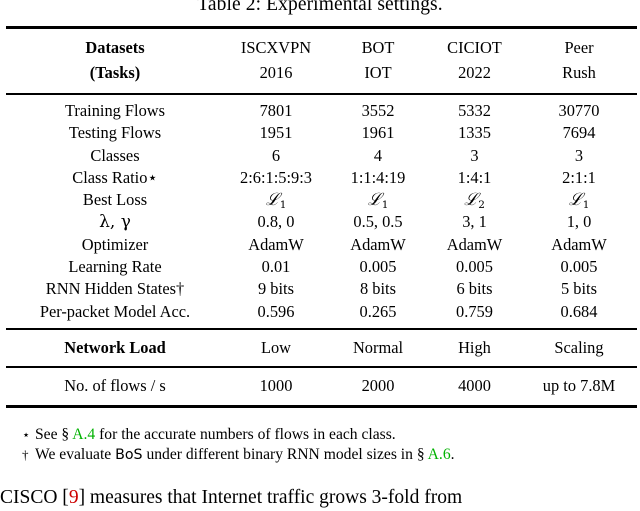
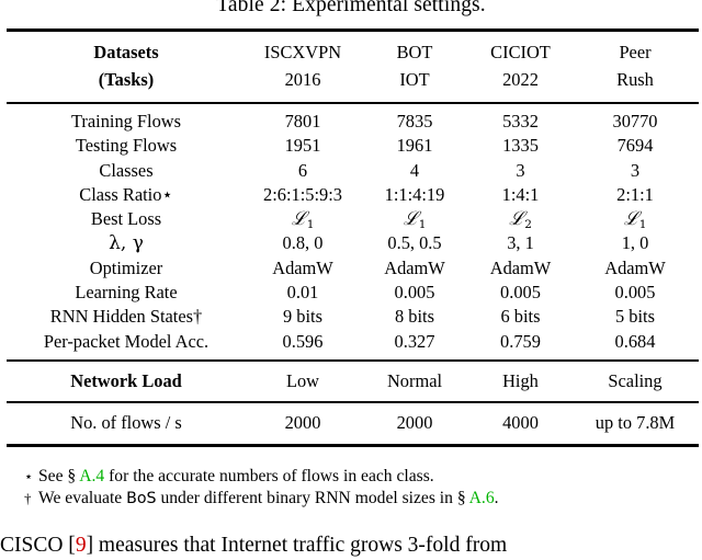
  Table 2: Experimental settings.
  Datasets	ISCXVPN	BOT	CICIOT	Peer
  (Tasks)	2016	IOT	2022	Rush
- Training Flows	7801	3552	5332	30770
+ Training Flows	7801	7835	5332	30770
  Testing Flows	1951	1961	1335	7694
  Classes	6	4	3	3
  Class Ratio⋆	2:6:1:5:9:3	1:1:4:19	1:4:1	2:1:1
  Best Loss	ℒ1	ℒ1	ℒ2	ℒ1
  λ, γ	0.8, 0	0.5, 0.5	3, 1	1, 0
  Optimizer	AdamW	AdamW	AdamW	AdamW
  Learning Rate	0.01	0.005	0.005	0.005
  RNN Hidden States†	9 bits	8 bits	6 bits	5 bits
- Per-packet Model Acc.	0.596	0.265	0.759	0.684
+ Per-packet Model Acc.	0.596	0.327	0.759	0.684
  Network Load	Low	Normal	High	Scaling
- No. of flows / s	1000	2000	4000	up to 7.8M
+ No. of flows / s	2000	2000	4000	up to 7.8M
  ⋆ See § A.4 for the accurate numbers of flows in each class.
  † We evaluate BoS under different binary RNN model sizes in § A.6.
  CISCO [9] measures that Internet traffic grows 3-fold from
